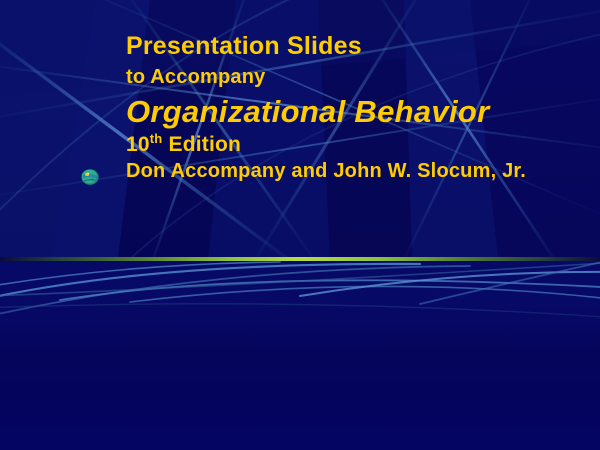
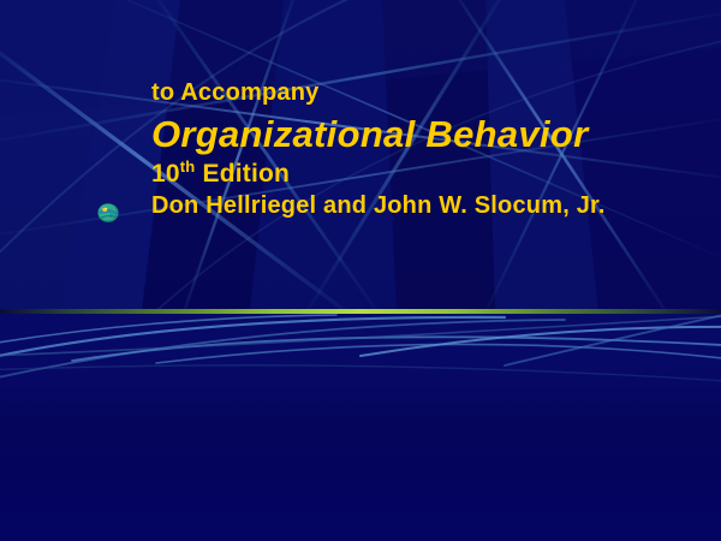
- Presentation Slides
  to Accompany
  Organizational Behavior
  10th Edition
- Don Accompany and John W. Slocum, Jr.
+ Don Hellriegel and John W. Slocum, Jr.
